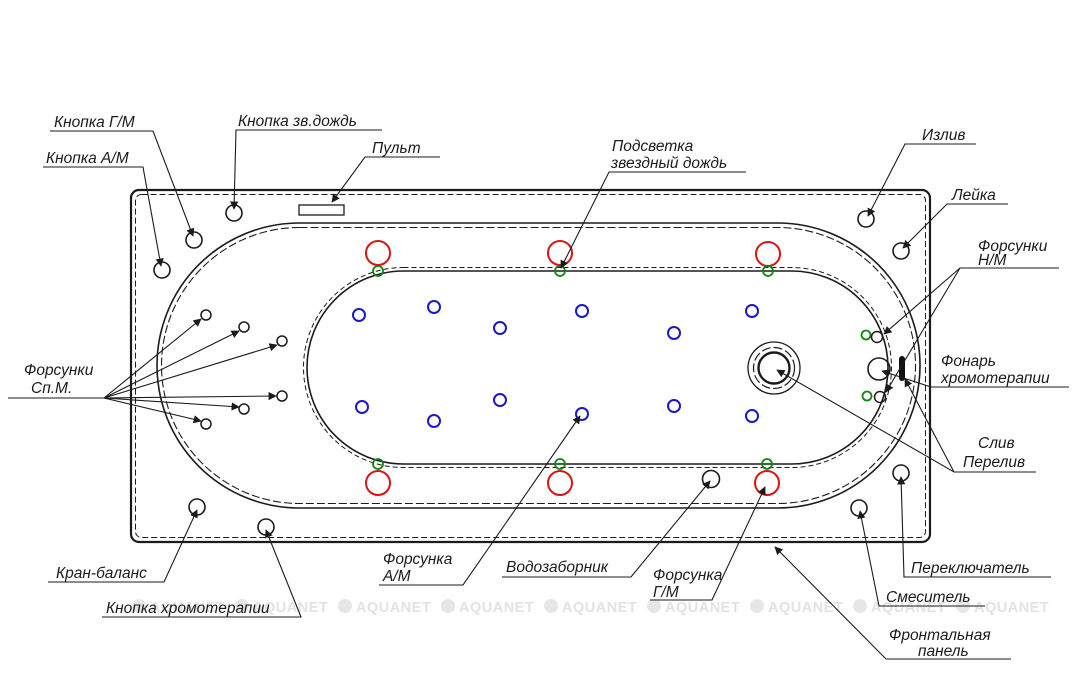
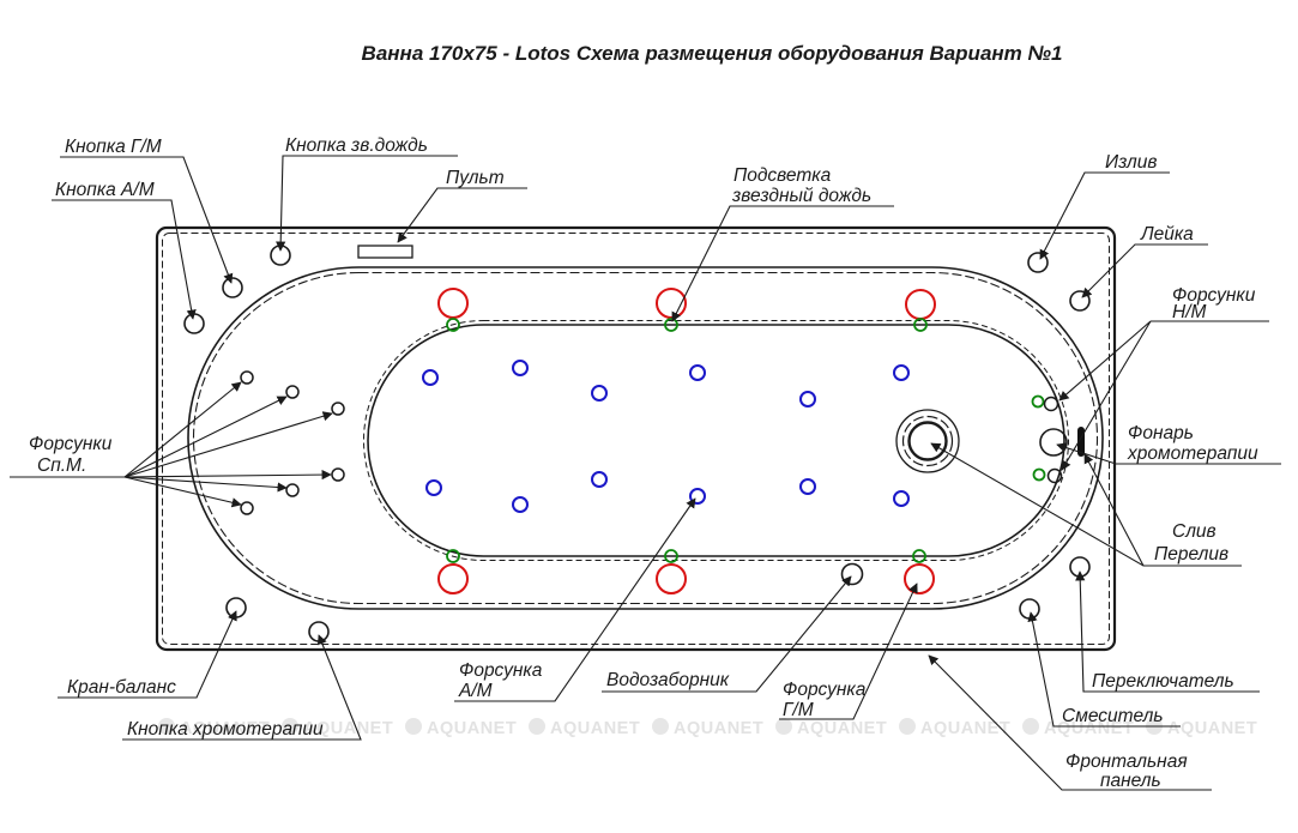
  AQUANET
  AQUANET
  AQUANET
  AQUANET
  AQUANET
  AQUANET
  AQUANET
  AQUANET
  AQUANET
+ Ванна 170х75 - Lotos Схема размещения оборудования Вариант №1
  Кнопка Г/М
  Кнопка А/М
  Кнопка зв.дождь
  Пульт
  Подсветка
  звездный дождь
  Излив
  Лейка
  Форсунки
  Н/М
  Фонарь
  хромотерапии
  Слив
  Перелив
  Форсунки
  Сп.М.
  Кран-баланс
  Кнопка хромотерапии
  Форсунка
  А/М
  Водозаборник
  Форсунка
  Г/М
  Переключатель
  Смеситель
  Фронтальная
  панель
